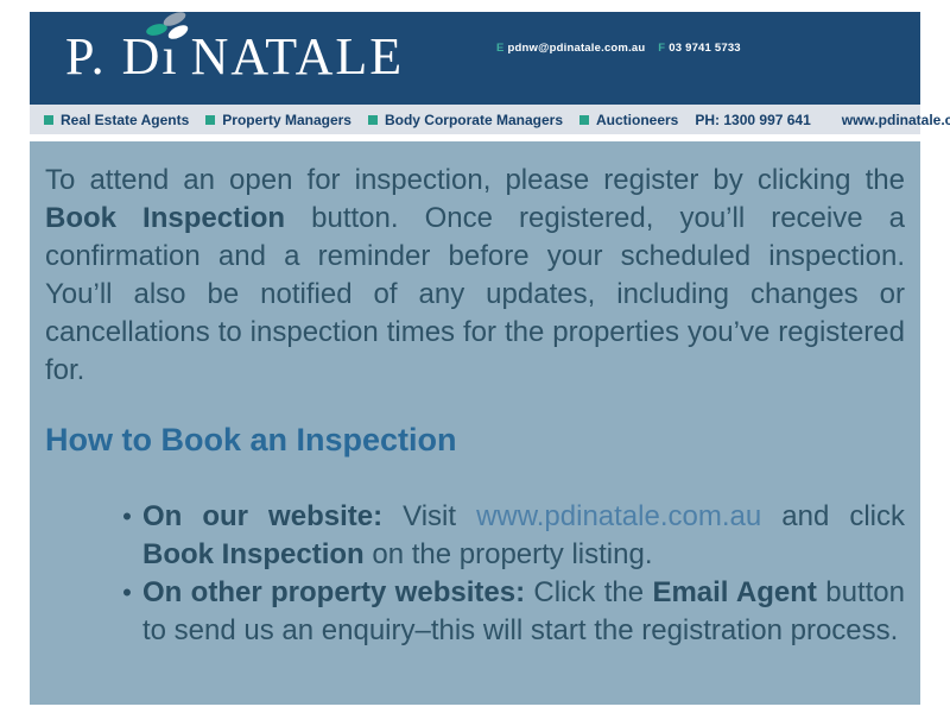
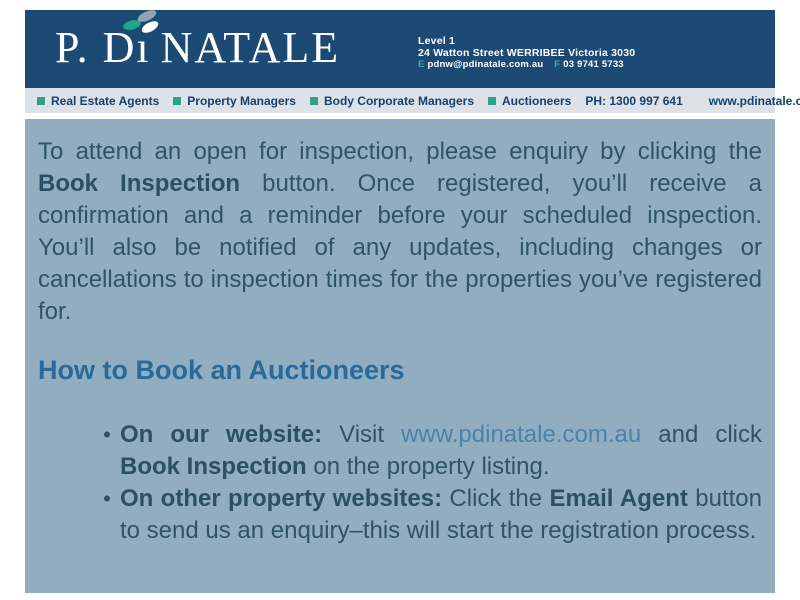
  P. D ı NATALE
+ Level 1
+ 24 Watton Street WERRIBEE Victoria 3030
  E pdnw@pdinatale.com.au F 03 9741 5733
  Real Estate Agents
  Property Managers
  Body Corporate Managers
  Auctioneers
  PH: 1300 997 641
  www.pdinatale.c
- To attend an open for inspection, please register by clicking the Book Inspection button. Once registered, you’ll receive a confirmation and a reminder before your scheduled inspection. You’ll also be notified of any updates, including changes or cancellations to inspection times for the properties you’ve registered for.
+ To attend an open for inspection, please enquiry by clicking the Book Inspection button. Once registered, you’ll receive a confirmation and a reminder before your scheduled inspection. You’ll also be notified of any updates, including changes or cancellations to inspection times for the properties you’ve registered for.
- How to Book an Inspection
+ How to Book an Auctioneers
  •
  On our website: Visit www.pdinatale.com.au and click Book Inspection on the property listing.
  •
  On other property websites: Click the Email Agent button to send us an enquiry–this will start the registration process.
